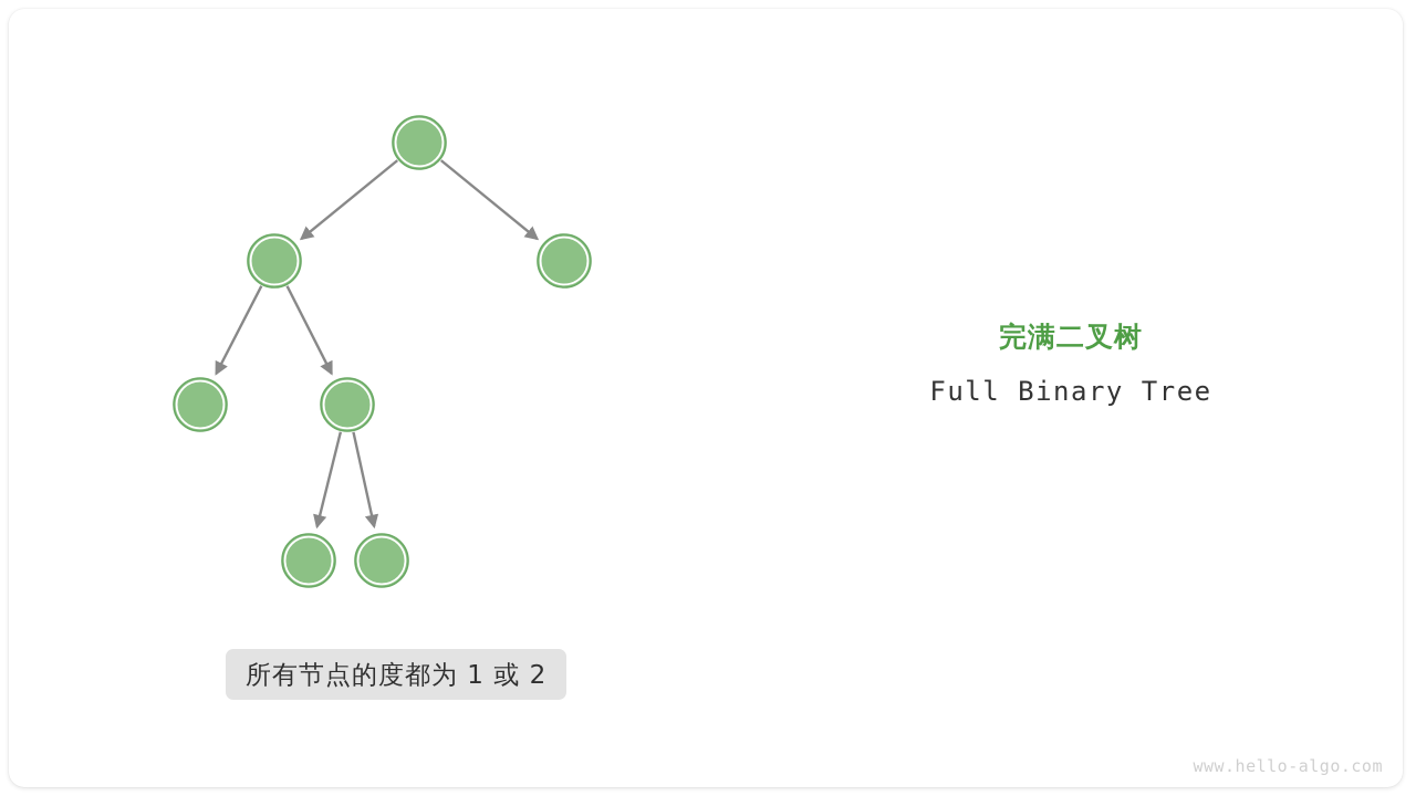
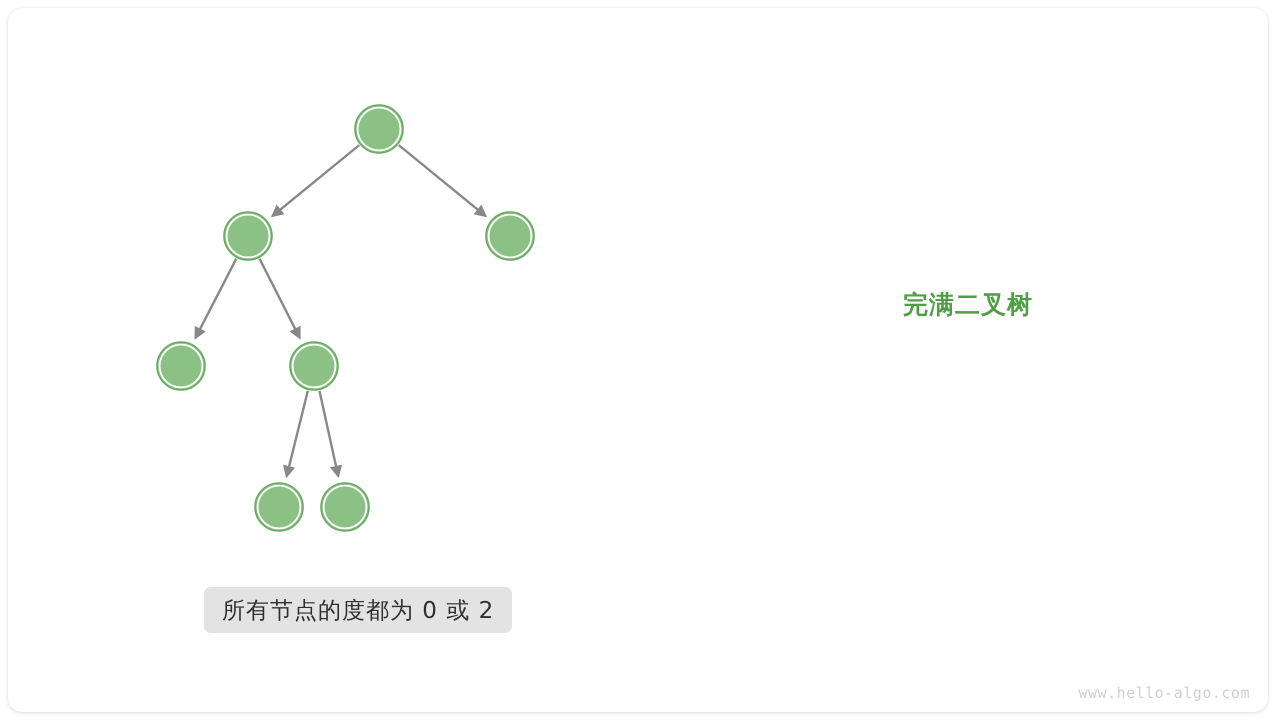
  完满二叉树
- Full Binary Tree
- 所有节点的度都为 1 或 2
+ 所有节点的度都为 0 或 2
  www.hello-algo.com
